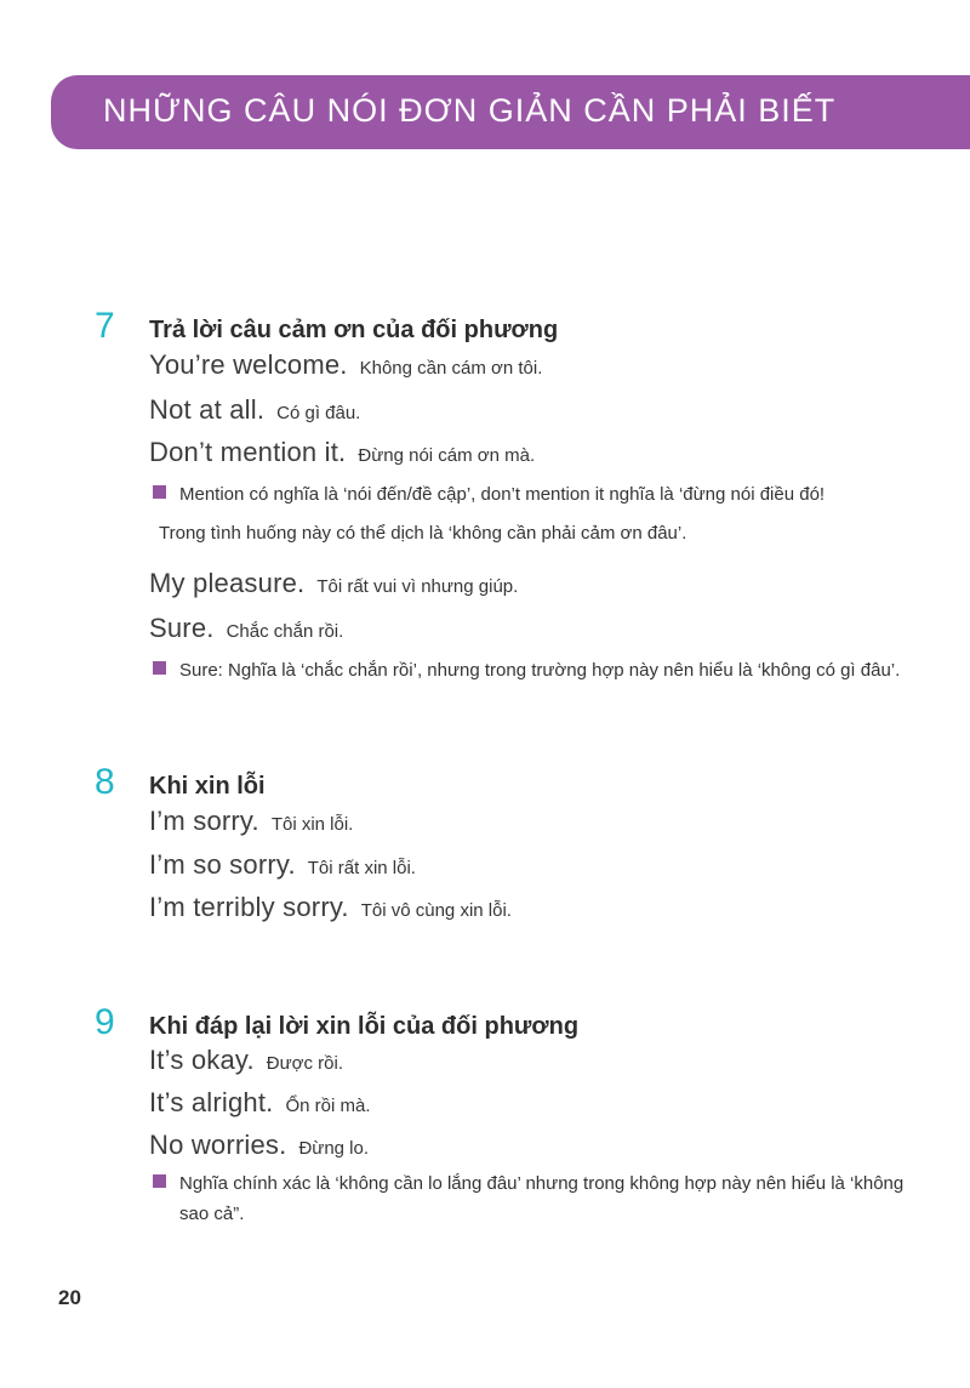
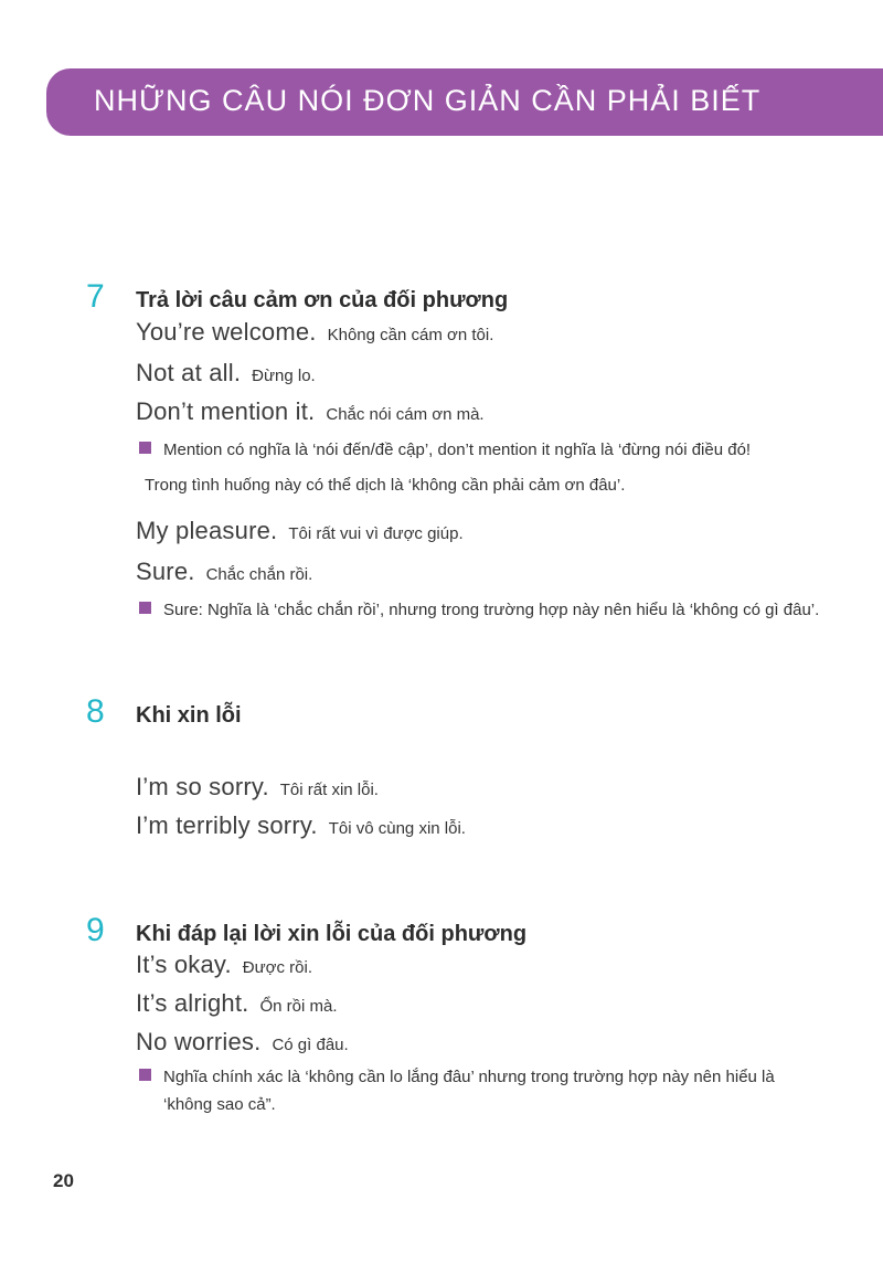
  NHỮNG CÂU NÓI ĐƠN GIẢN CẦN PHẢI BIẾT
  7
  Trả lời câu cảm ơn của đối phương
  You’re welcome.
  Không cần cám ơn tôi.
  Not at all.
- Có gì đâu.
+ Đừng lo.
  Don’t mention it.
- Đừng nói cám ơn mà.
+ Chắc nói cám ơn mà.
  Mention có nghĩa là ‘nói đến/đề cập’, don’t mention it nghĩa là ‘đừng nói điều đó!
  Trong tình huống này có thể dịch là ‘không cần phải cảm ơn đâu’.
  My pleasure.
- Tôi rất vui vì nhưng giúp.
+ Tôi rất vui vì được giúp.
  Sure.
  Chắc chắn rồi.
  Sure: Nghĩa là ‘chắc chắn rồi’, nhưng trong trường hợp này nên hiểu là ‘không có gì đâu’.
  8
  Khi xin lỗi
- I’m sorry.
- Tôi xin lỗi.
  I’m so sorry.
  Tôi rất xin lỗi.
  I’m terribly sorry.
  Tôi vô cùng xin lỗi.
  9
  Khi đáp lại lời xin lỗi của đối phương
  It’s okay.
  Được rồi.
  It’s alright.
  Ổn rồi mà.
  No worries.
- Đừng lo.
+ Có gì đâu.
- Nghĩa chính xác là ‘không cần lo lắng đâu’ nhưng trong không hợp này nên hiểu là ‘không sao cả”.
+ Nghĩa chính xác là ‘không cần lo lắng đâu’ nhưng trong trường hợp này nên hiểu là ‘không sao cả”.
  20
